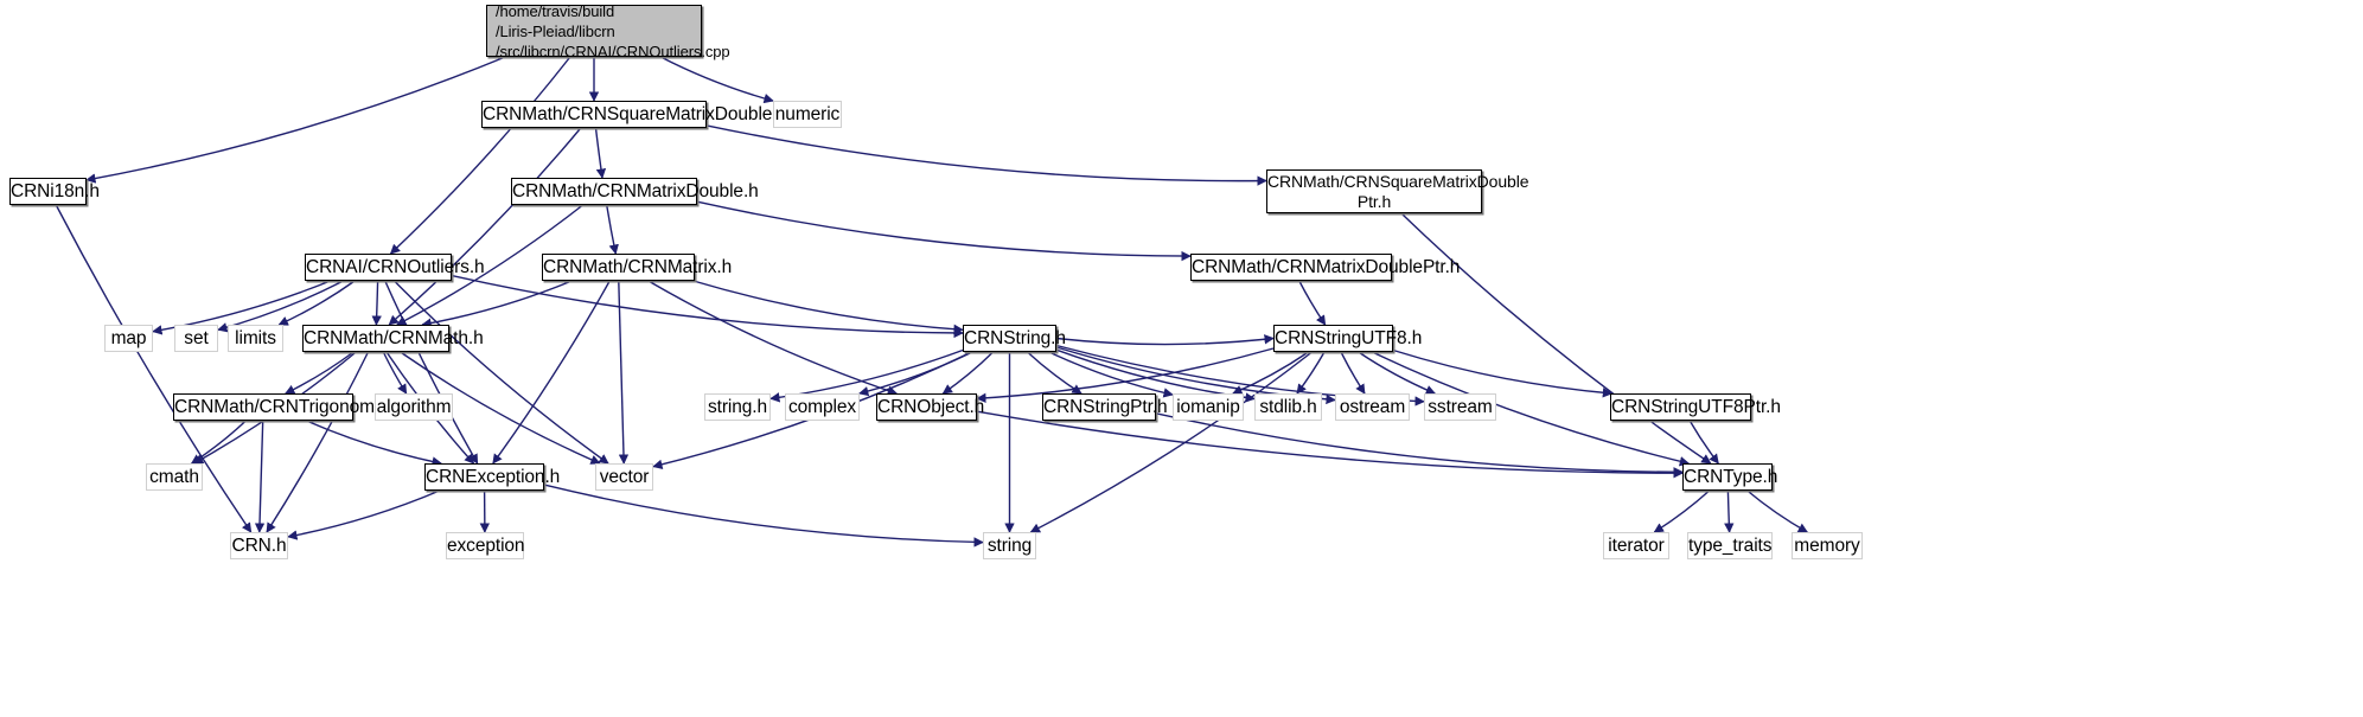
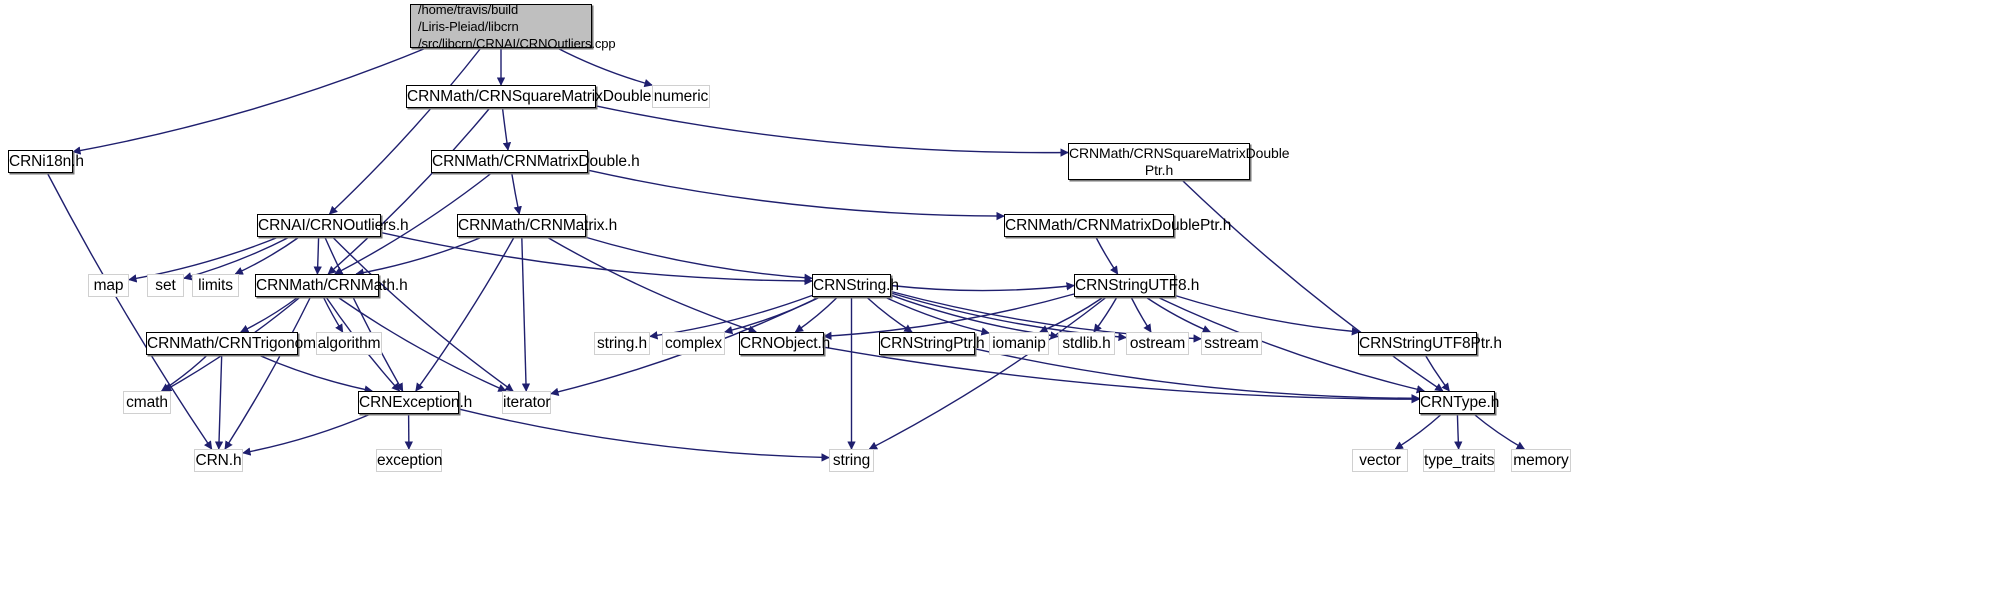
  /home/travis/build
  /Liris-Pleiad/libcrn
  /src/libcrn/CRNAI/CRNOutliers.cpp
  CRNMath/CRNSquareMatrixDouble
  numeric
  CRNi18n.h
  CRNMath/CRNMatrixDouble.h
  CRNMath/CRNSquareMatrixDouble
  Ptr.h
  CRNAI/CRNOutliers.h
  CRNMath/CRNMatrix.h
  CRNMath/CRNMatrixDoublePtr.h
  map
  set
  limits
  CRNMath/CRNMath.h
  CRNString.h
  CRNStringUTF8.h
  CRNMath/CRNTrigonom
  algorithm
  string.h
  complex
  CRNObject.h
  CRNStringPtr.h
  iomanip
  stdlib.h
  ostream
  sstream
  CRNStringUTF8Ptr.h
  cmath
  CRNException.h
- vector
+ iterator
  CRNType.h
  CRN.h
  exception
  string
- iterator
+ vector
  type_traits
  memory
